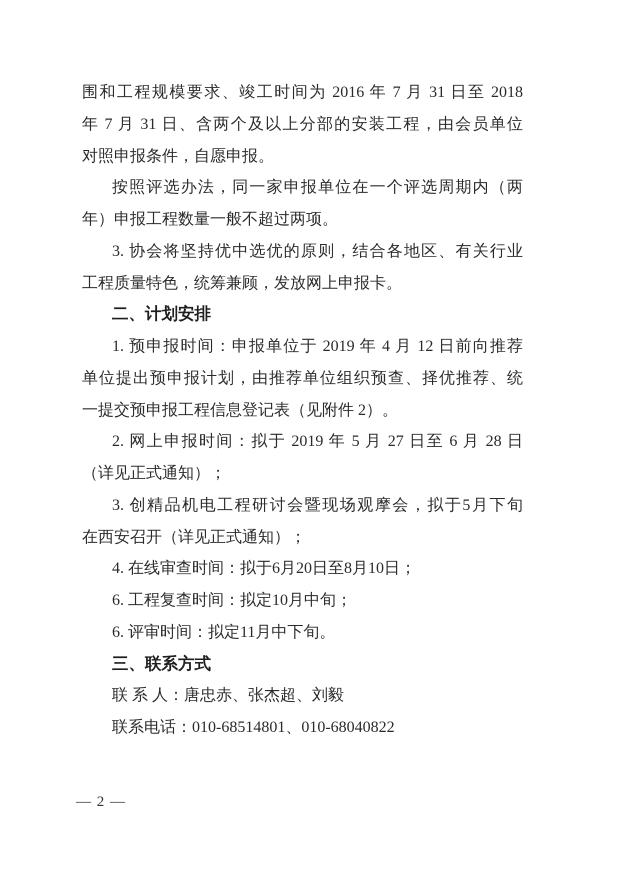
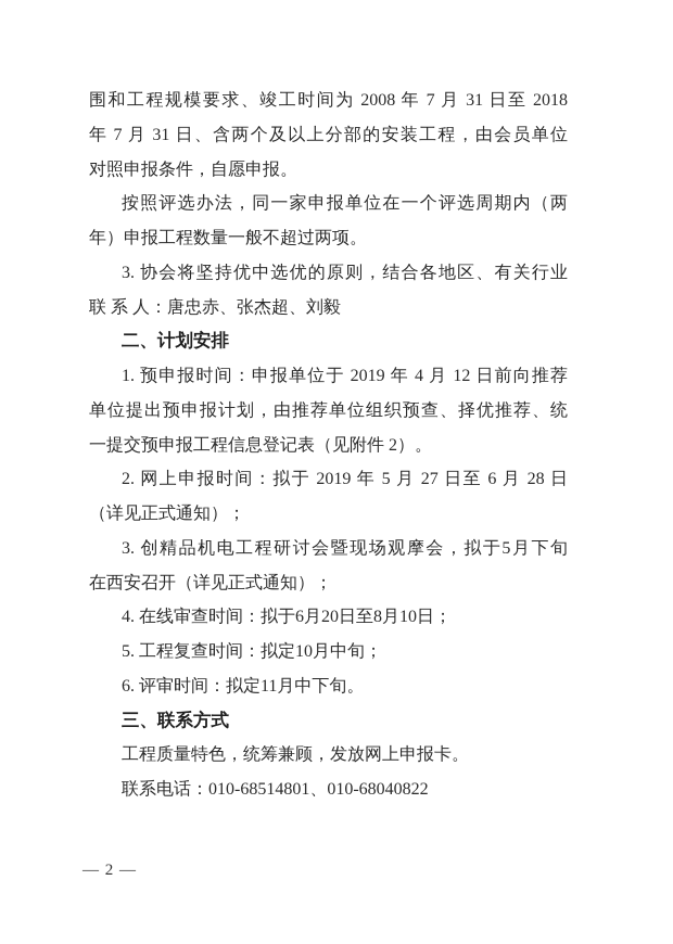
- 围和工程规模要求、竣工时间为 2016 年 7 月 31 日至 2018
+ 围和工程规模要求、竣工时间为 2008 年 7 月 31 日至 2018
  年 7 月 31 日、含两个及以上分部的安装工程，由会员单位
  对照申报条件，自愿申报。
  按照评选办法，同一家申报单位在一个评选周期内（两
  年）申报工程数量一般不超过两项。
  3. 协会将坚持优中选优的原则，结合各地区、有关行业
- 工程质量特色，统筹兼顾，发放网上申报卡。
+ 联 系 人：唐忠赤、张杰超、刘毅
  二、计划安排
  1. 预申报时间：申报单位于 2019 年 4 月 12 日前向推荐
  单位提出预申报计划，由推荐单位组织预查、择优推荐、统
  一提交预申报工程信息登记表（见附件 2）。
  2. 网上申报时间：拟于 2019 年 5 月 27 日至 6 月 28 日
  （详见正式通知）；
  3. 创精品机电工程研讨会暨现场观摩会，拟于5月下旬
  在西安召开（详见正式通知）；
  4. 在线审查时间：拟于6月20日至8月10日；
- 6. 工程复查时间：拟定10月中旬；
+ 5. 工程复查时间：拟定10月中旬；
  6. 评审时间：拟定11月中下旬。
  三、联系方式
- 联 系 人：唐忠赤、张杰超、刘毅
+ 工程质量特色，统筹兼顾，发放网上申报卡。
  联系电话：010-68514801、010-68040822
  — 2 —
